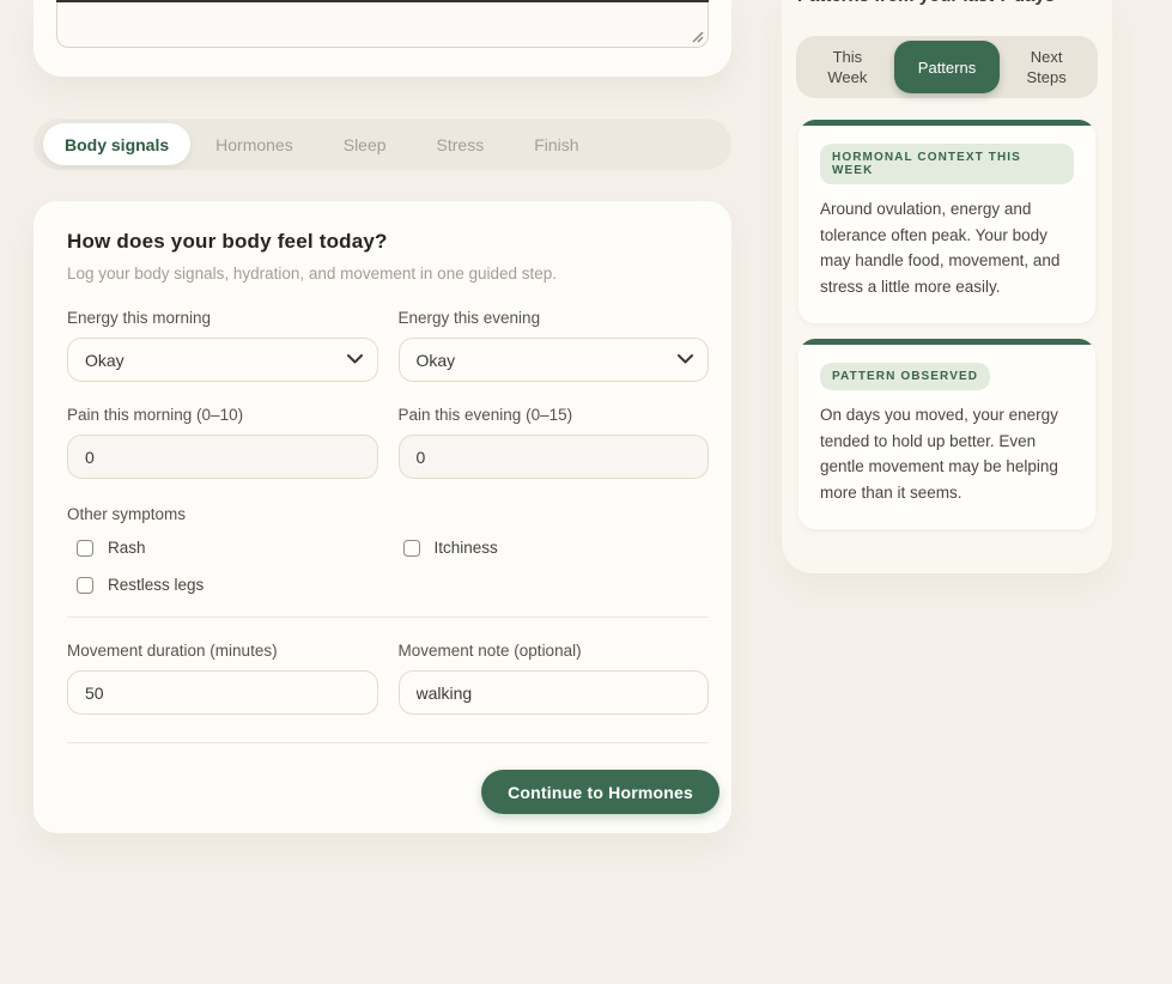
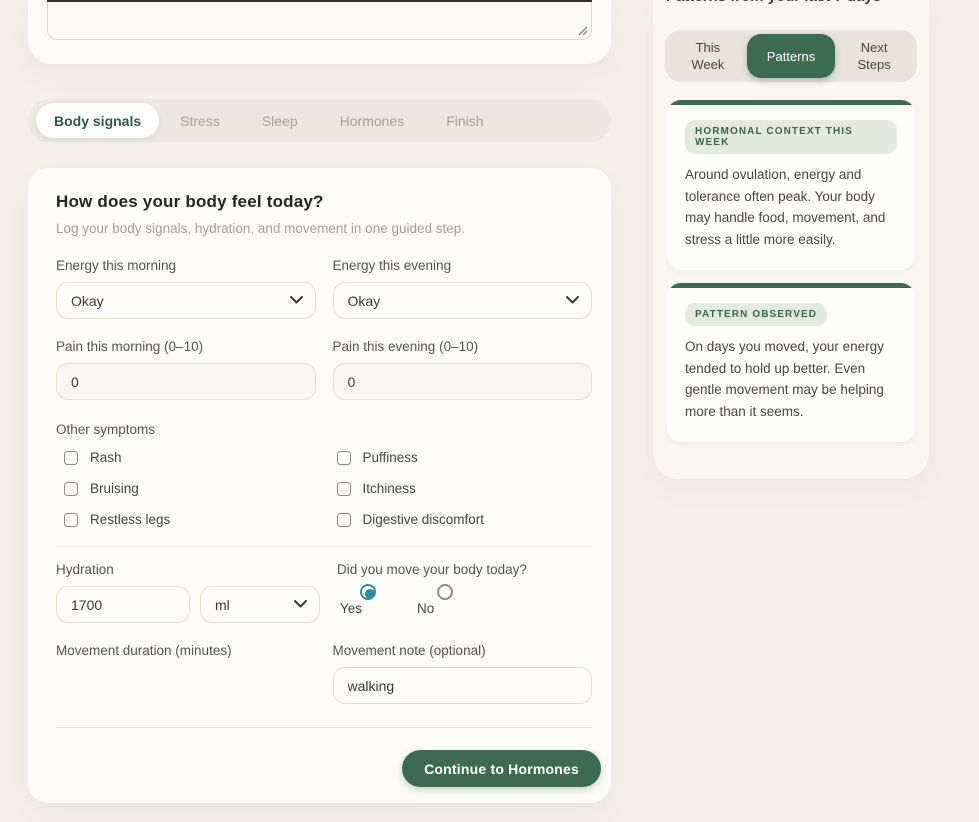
  Body signals
- Hormones
+ Stress
  Sleep
- Stress
+ Hormones
  Finish
  How does your body feel today?
  Log your body signals, hydration, and movement in one guided step.
  Energy this morning
  Okay
  Energy this evening
  Okay
  Pain this morning (0–10)
  0
- Pain this evening (0–15)
+ Pain this evening (0–10)
  0
  Other symptoms
  Rash
+ Puffiness
+ Bruising
  Itchiness
  Restless legs
+ Digestive discomfort
+ Hydration
+ 1700
+ ml
+ Did you move your body today?
+ Yes
+ No
  Movement duration (minutes)
- 50
  Movement note (optional)
  walking
  Continue to Hormones
  This Week
  Patterns
  Next Steps
  HORMONAL CONTEXT THIS WEEK
  Around ovulation, energy and tolerance often peak. Your body may handle food, movement, and stress a little more easily.
  PATTERN OBSERVED
  On days you moved, your energy tended to hold up better. Even gentle movement may be helping more than it seems.
